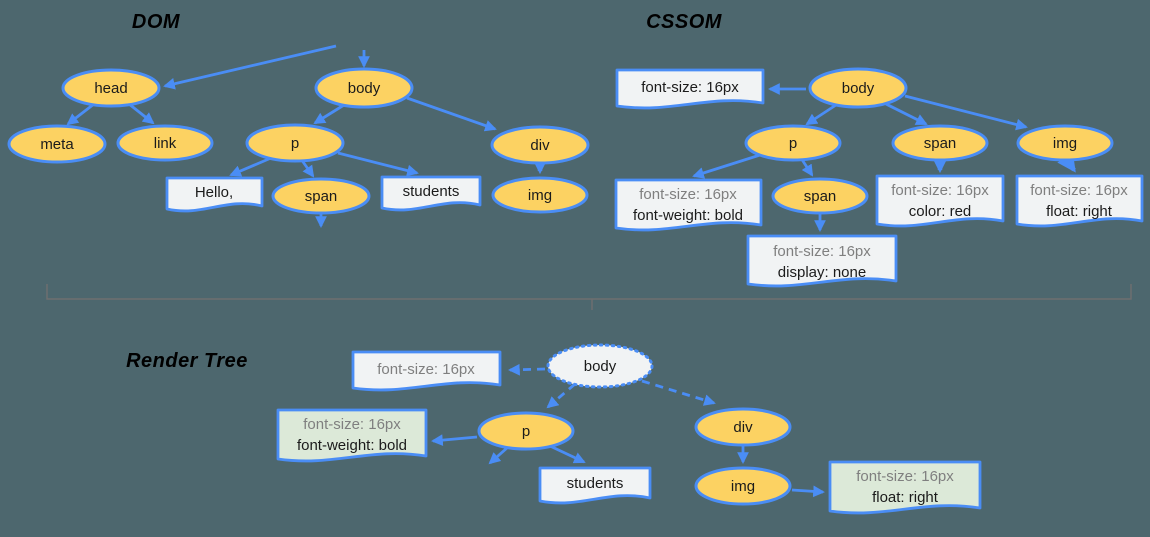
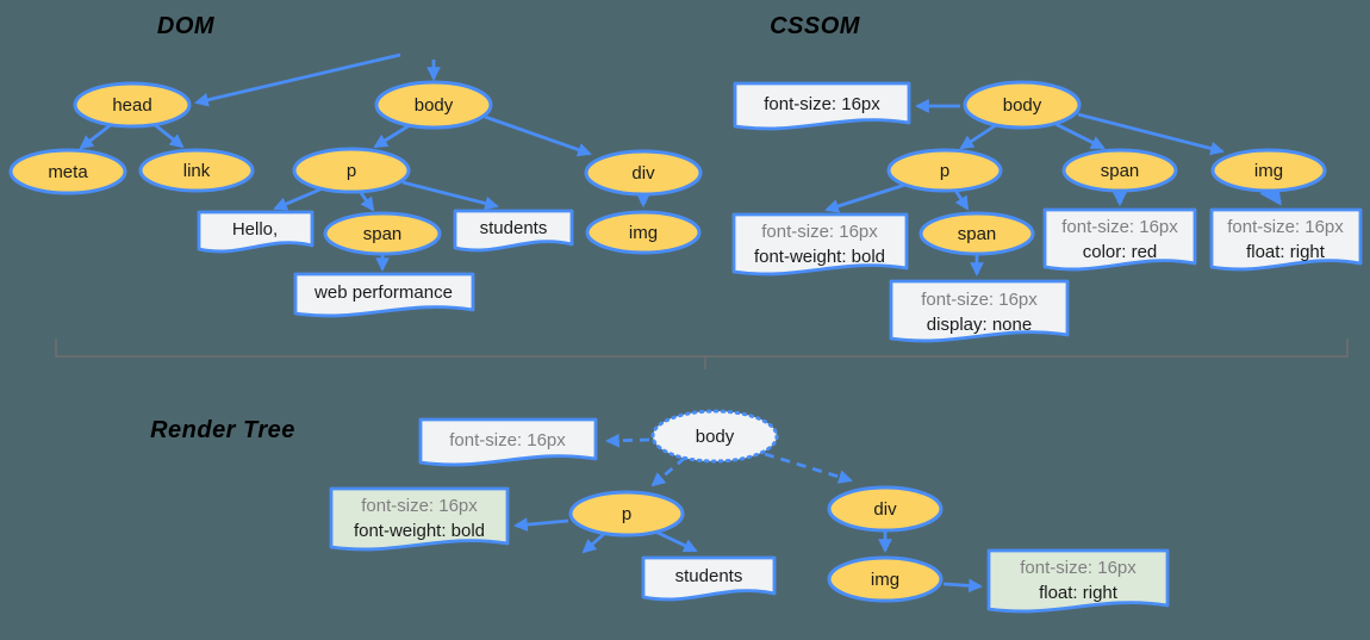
  DOM
  head
  body
  meta
  link
  p
  div
  span
  img
  Hello,
  students
+ web performance
  CSSOM
  body
  p
  span
  img
  span
  font-size: 16px
  font-size: 16px
  font-weight: bold
  font-size: 16px
  display: none
  font-size: 16px
  color: red
  font-size: 16px
  float: right
  Render Tree
  body
  p
  div
  img
  font-size: 16px
  font-size: 16px
  font-weight: bold
  students
  font-size: 16px
  float: right
